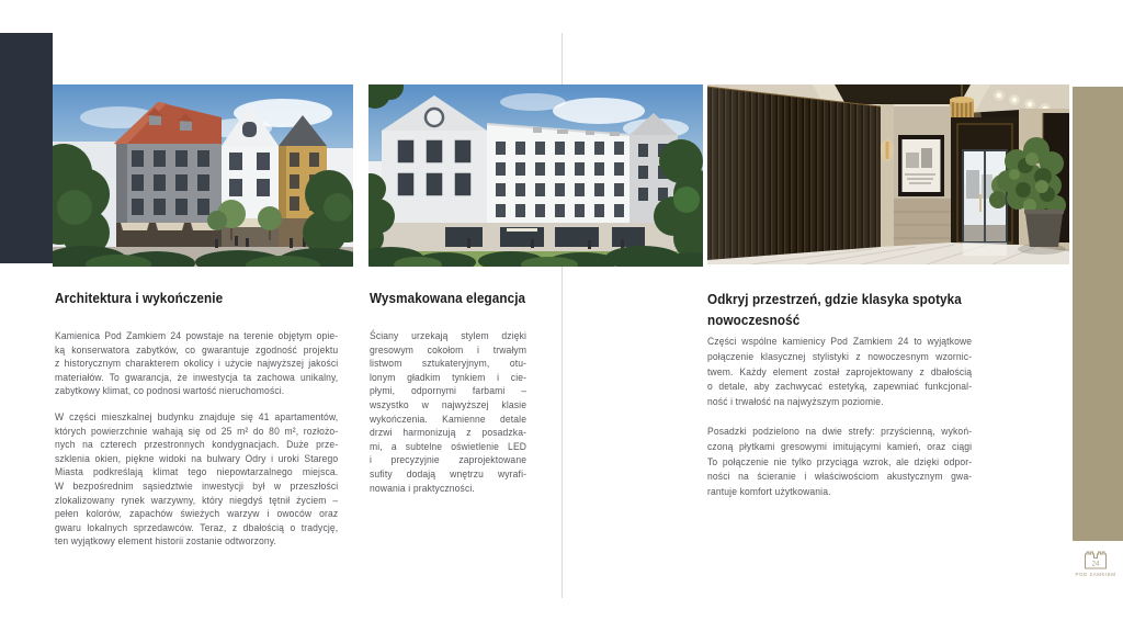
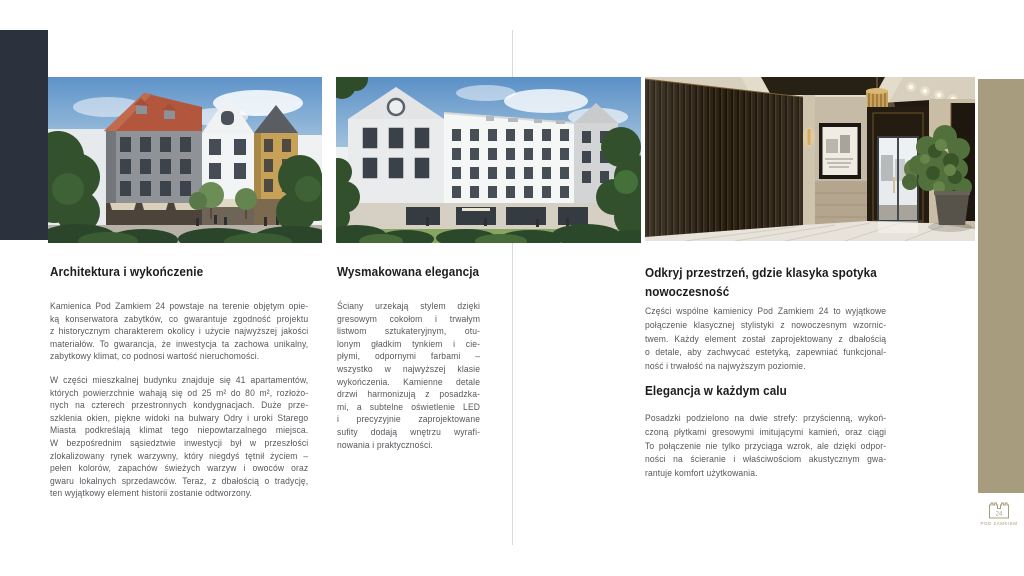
  Architektura i wykończenie
  Kamienica Pod Zamkiem 24 powstaje na terenie objętym opie-
  ką konserwatora zabytków, co gwarantuje zgodność projektu
  z historycznym charakterem okolicy i użycie najwyższej jakości
  materiałów. To gwarancja, że inwestycja ta zachowa unikalny,
  zabytkowy klimat, co podnosi wartość nieruchomości.
  W części mieszkalnej budynku znajduje się 41 apartamentów,
  których powierzchnie wahają się od 25 m² do 80 m², rozłożo-
  nych na czterech przestronnych kondygnacjach. Duże prze-
  szklenia okien, piękne widoki na bulwary Odry i uroki Starego
  Miasta podkreślają klimat tego niepowtarzalnego miejsca.
  W bezpośrednim sąsiedztwie inwestycji był w przeszłości
  zlokalizowany rynek warzywny, który niegdyś tętnił życiem –
  pełen kolorów, zapachów świeżych warzyw i owoców oraz
  gwaru lokalnych sprzedawców. Teraz, z dbałością o tradycję,
  ten wyjątkowy element historii zostanie odtworzony.
  Wysmakowana elegancja
  Ściany urzekają stylem dzięki
  gresowym cokołom i trwałym
  listwom sztukateryjnym, otu-
  lonym gładkim tynkiem i cie-
  płymi, odpornymi farbami –
  wszystko w najwyższej klasie
  wykończenia. Kamienne detale
  drzwi harmonizują z posadzka-
  mi, a subtelne oświetlenie LED
  i precyzyjnie zaprojektowane
  sufity dodają wnętrzu wyrafi-
  nowania i praktyczności.
  Odkryj przestrzeń, gdzie klasyka spotyka
  nowoczesność
  Części wspólne kamienicy Pod Zamkiem 24 to wyjątkowe
  połączenie klasycznej stylistyki z nowoczesnym wzornic-
  twem. Każdy element został zaprojektowany z dbałością
  o detale, aby zachwycać estetyką, zapewniać funkcjonal-
  ność i trwałość na najwyższym poziomie.
+ Elegancja w każdym calu
  Posadzki podzielono na dwie strefy: przyścienną, wykoń-
  czoną płytkami gresowymi imitującymi kamień, oraz ciągi
  To połączenie nie tylko przyciąga wzrok, ale dzięki odpor-
  ności na ścieranie i właściwościom akustycznym gwa-
  rantuje komfort użytkowania.
